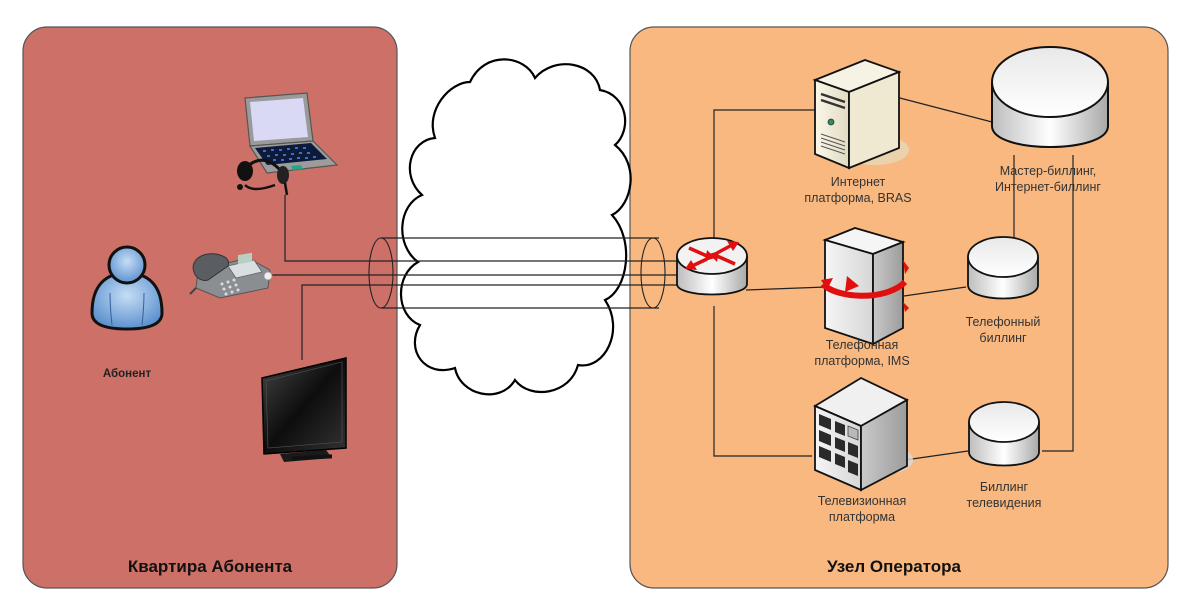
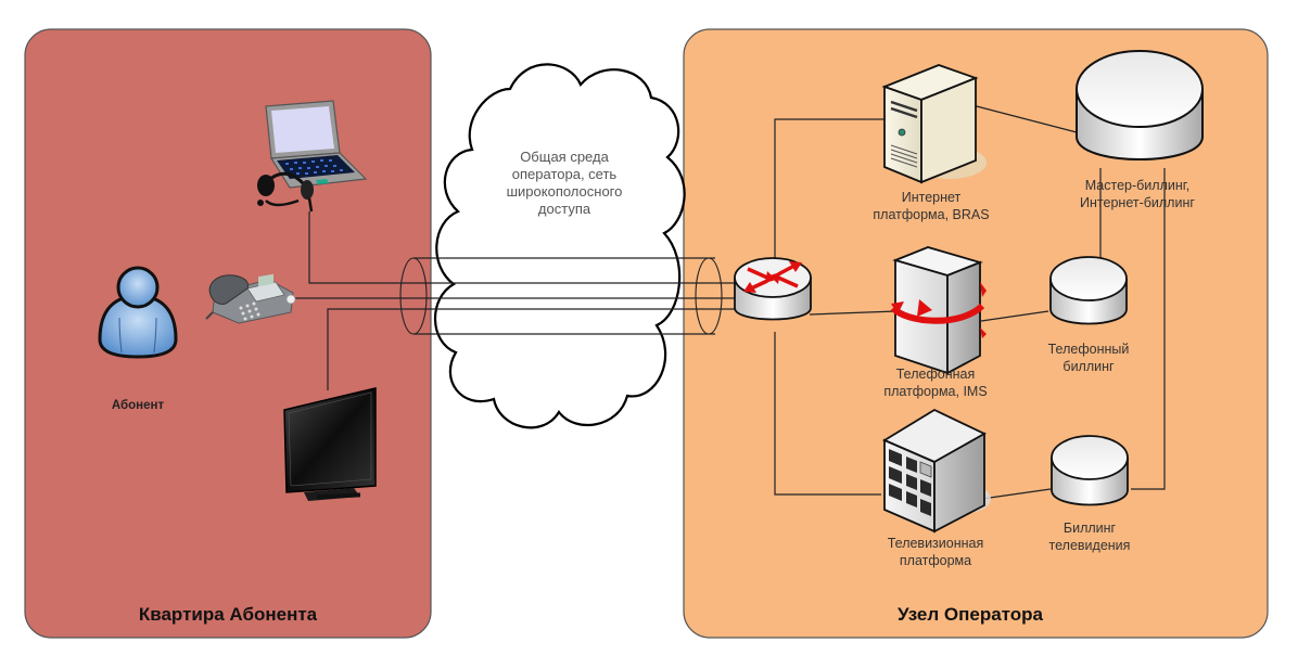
  Квартира Абонента
  Узел Оператора
+ Общая среда
+ оператора, сеть
+ широкополосного
+ доступа
  Абонент
  Интернет
  платформа, BRAS
  Телефонная
  платформа, IMS
  Телевизионная
  платформа
  Мастер-биллинг,
  Интернет-биллинг
  Телефонный
  биллинг
  Биллинг
  телевидения
